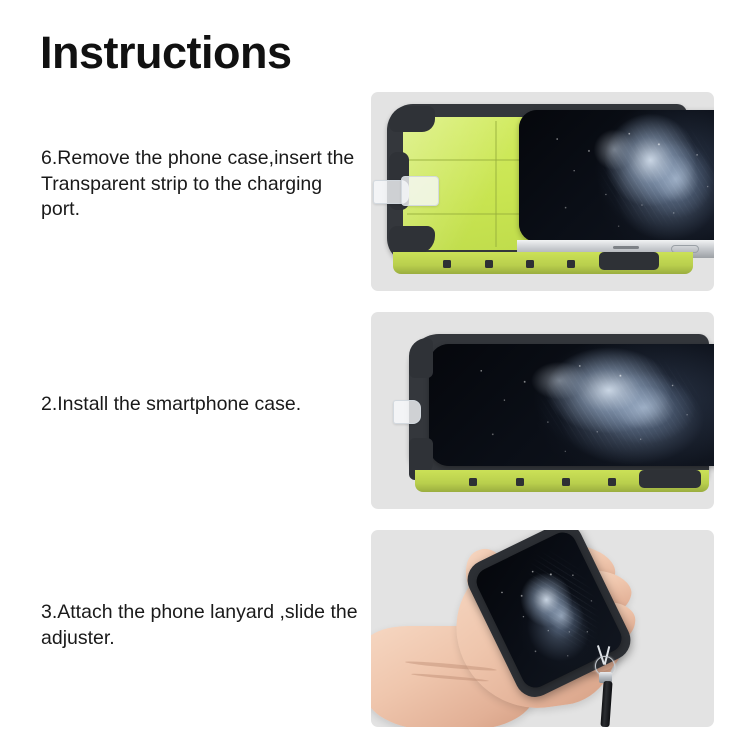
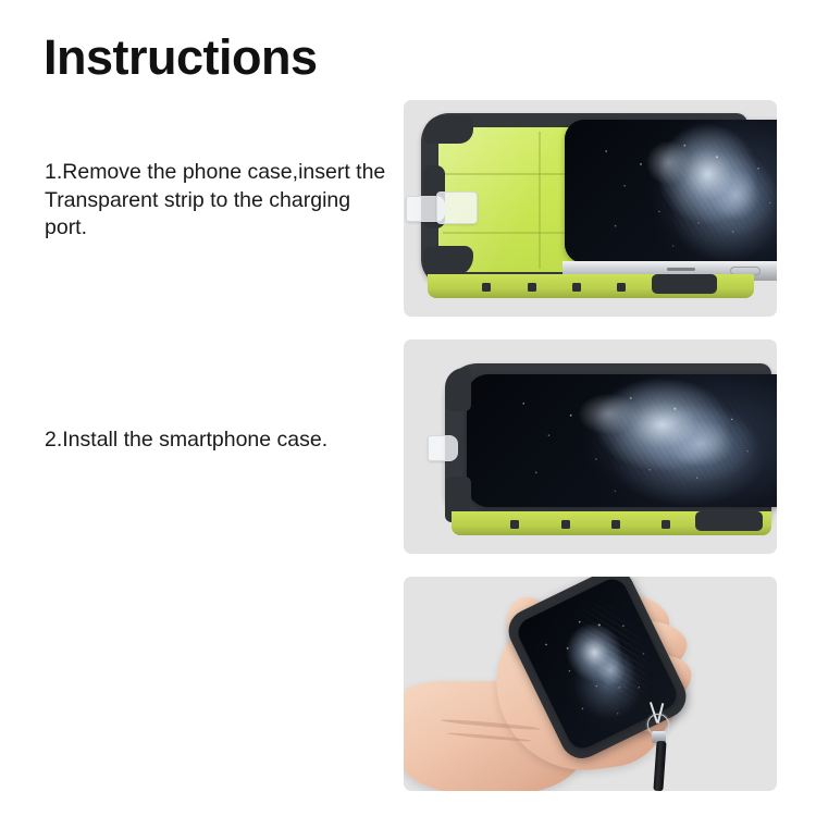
  Instructions
- 6.Remove the phone case,insert the Transparent strip to the charging port.
+ 1.Remove the phone case,insert the Transparent strip to the charging port.
  2.Install the smartphone case.
- 3.Attach the phone lanyard ,slide the adjuster.
